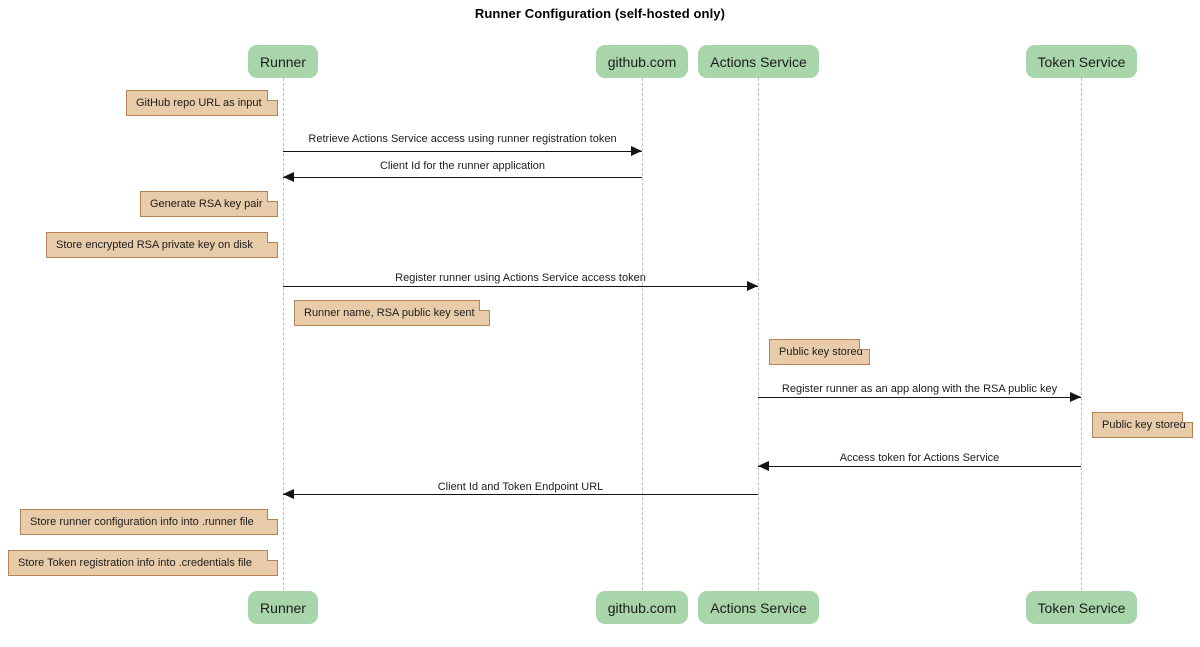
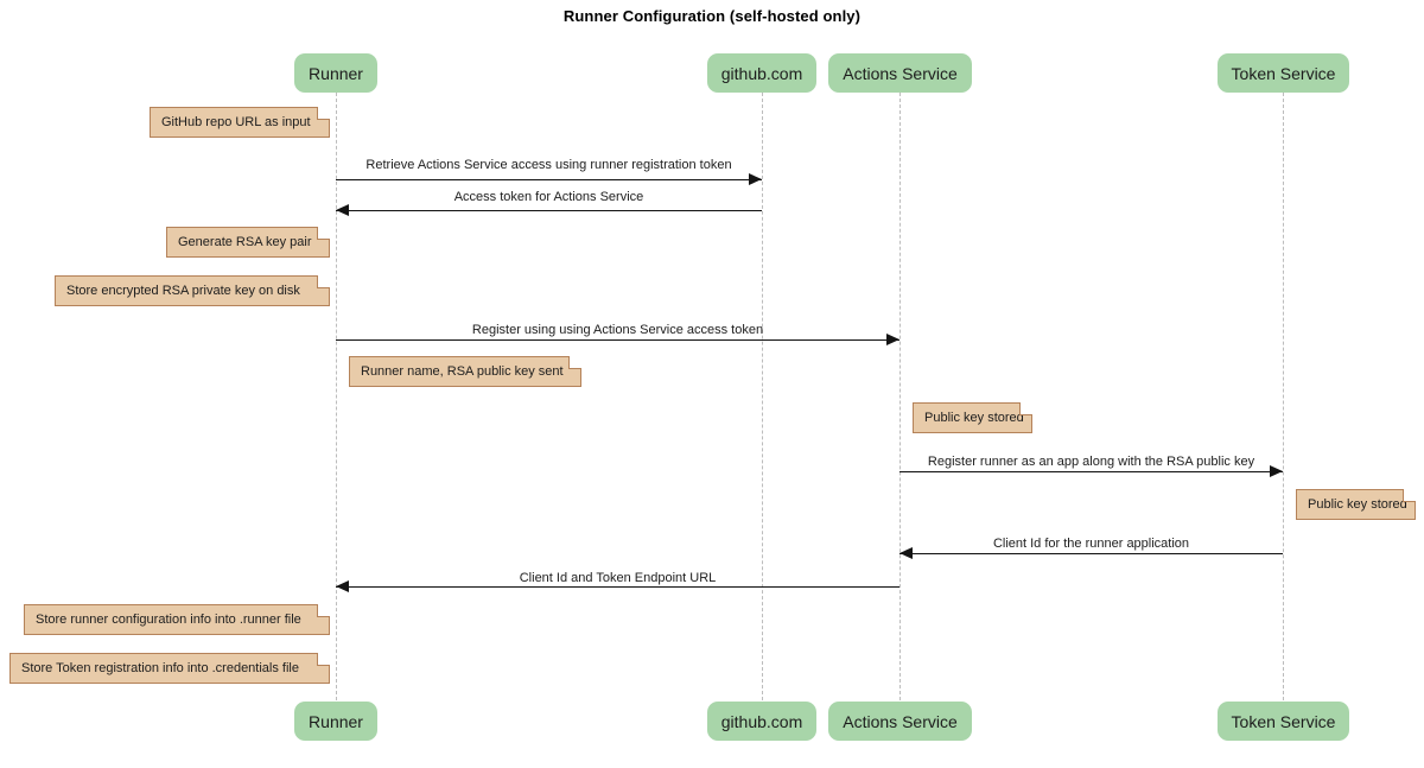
  Runner Configuration (self-hosted only)
  Retrieve Actions Service access using runner registration token
- Client Id for the runner application
+ Access token for Actions Service
- Register runner using Actions Service access token
+ Register using using Actions Service access token
  Register runner as an app along with the RSA public key
- Access token for Actions Service
+ Client Id for the runner application
  Client Id and Token Endpoint URL
  Runner
  github.com
  Actions Service
  Token Service
  Runner
  github.com
  Actions Service
  Token Service
  GitHub repo URL as input
  Generate RSA key pair
  Store encrypted RSA private key on disk
  Runner name, RSA public key sent
  Public key stored
  Public key stored
  Store runner configuration info into .runner file
  Store Token registration info into .credentials file
